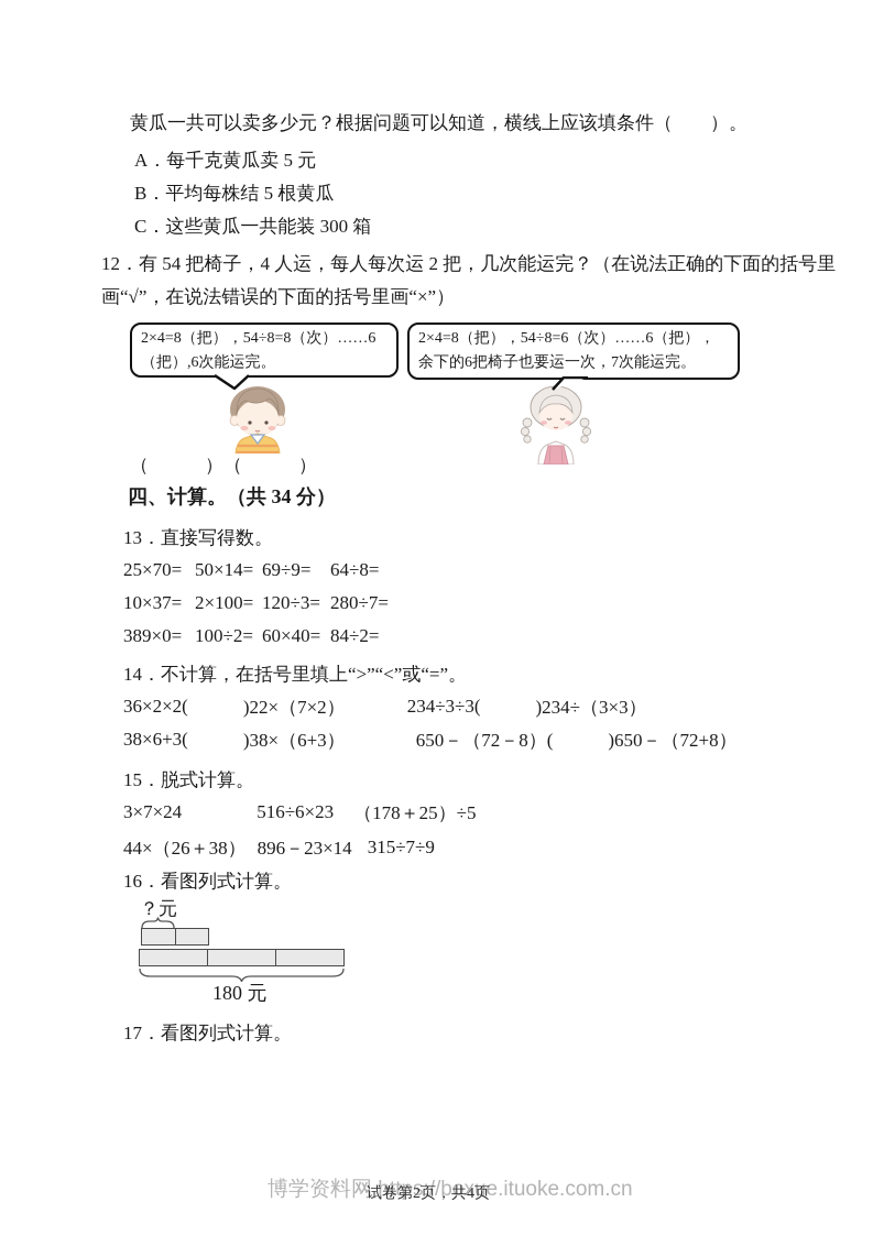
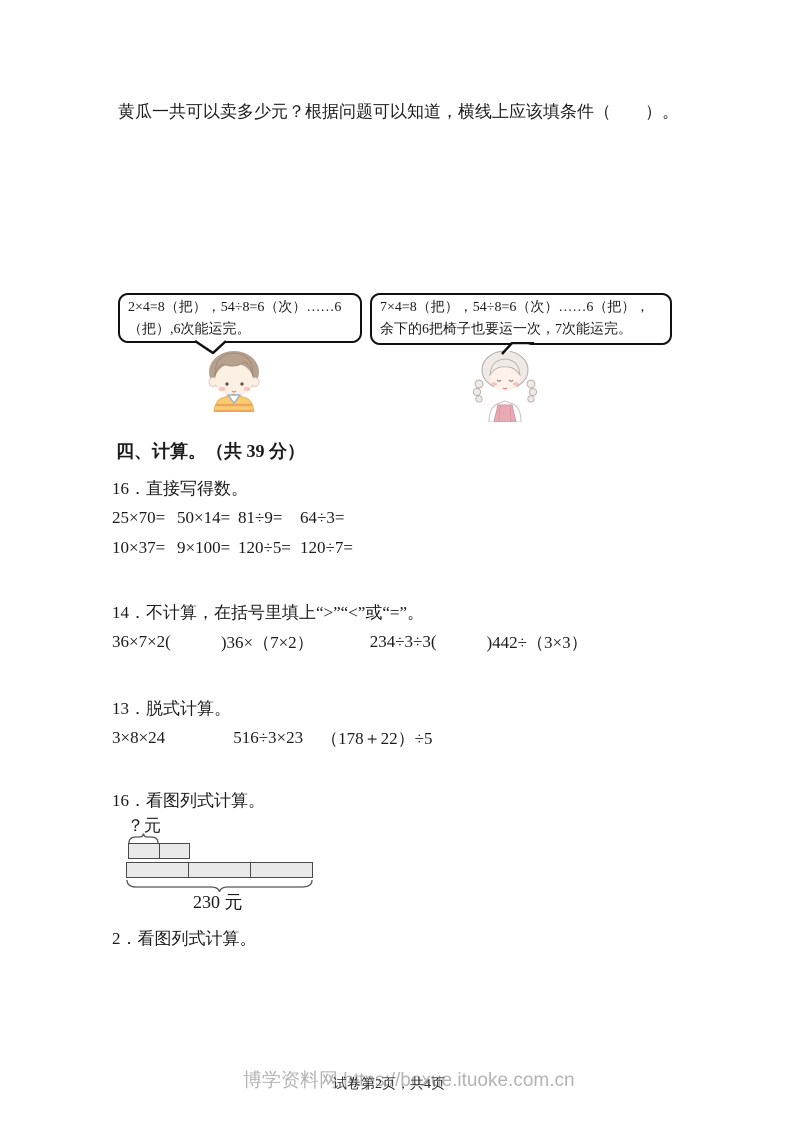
  黄瓜一共可以卖多少元？根据问题可以知道，横线上应该填条件（ ）。
- A．每千克黄瓜卖 5 元
- B．平均每株结 5 根黄瓜
- C．这些黄瓜一共能装 300 箱
- 12．有 54 把椅子，4 人运，每人每次运 2 把，几次能运完？（在说法正确的下面的括号里
- 画“√”，在说法错误的下面的括号里画“×”）
- 2×4=8（把），54÷8=8（次）……6（把）,6次能运完。
+ 2×4=8（把），54÷8=6（次）……6（把）,6次能运完。
- 2×4=8（把），54÷8=6（次）……6（把），余下的6把椅子也要运一次，7次能运完。
+ 7×4=8（把），54÷8=6（次）……6（把），余下的6把椅子也要运一次，7次能运完。
- （ ）（ ）
- 四、计算。（共 34 分）
+ 四、计算。（共 39 分）
- 13．直接写得数。
+ 16．直接写得数。
  25×70=
  50×14=
- 69÷9=
+ 81÷9=
- 64÷8=
+ 64÷3=
  10×37=
- 2×100=
+ 9×100=
- 120÷3=
+ 120÷5=
- 280÷7=
+ 120÷7=
- 389×0=
- 100÷2=
- 60×40=
- 84÷2=
  14．不计算，在括号里填上“>”“<”或“=”。
- 36×2×2(
+ 36×7×2(
- )22×（7×2）
+ )36×（7×2）
  234÷3÷3(
- )234÷（3×3）
+ )442÷（3×3）
- 38×6+3(
- )38×（6+3）
- 650－（72－8）(
- )650－（72+8）
- 15．脱式计算。
+ 13．脱式计算。
- 3×7×24
+ 3×8×24
- 516÷6×23
+ 516÷3×23
- （178＋25）÷5
+ （178＋22）÷5
- 44×（26＋38）
- 896－23×14
- 315÷7÷9
  16．看图列式计算。
  ？元
- 180 元
+ 230 元
- 17．看图列式计算。
+ 2．看图列式计算。
  博学资料网 https://boxue.ituoke.com.cn
  试卷第2页，共4页
